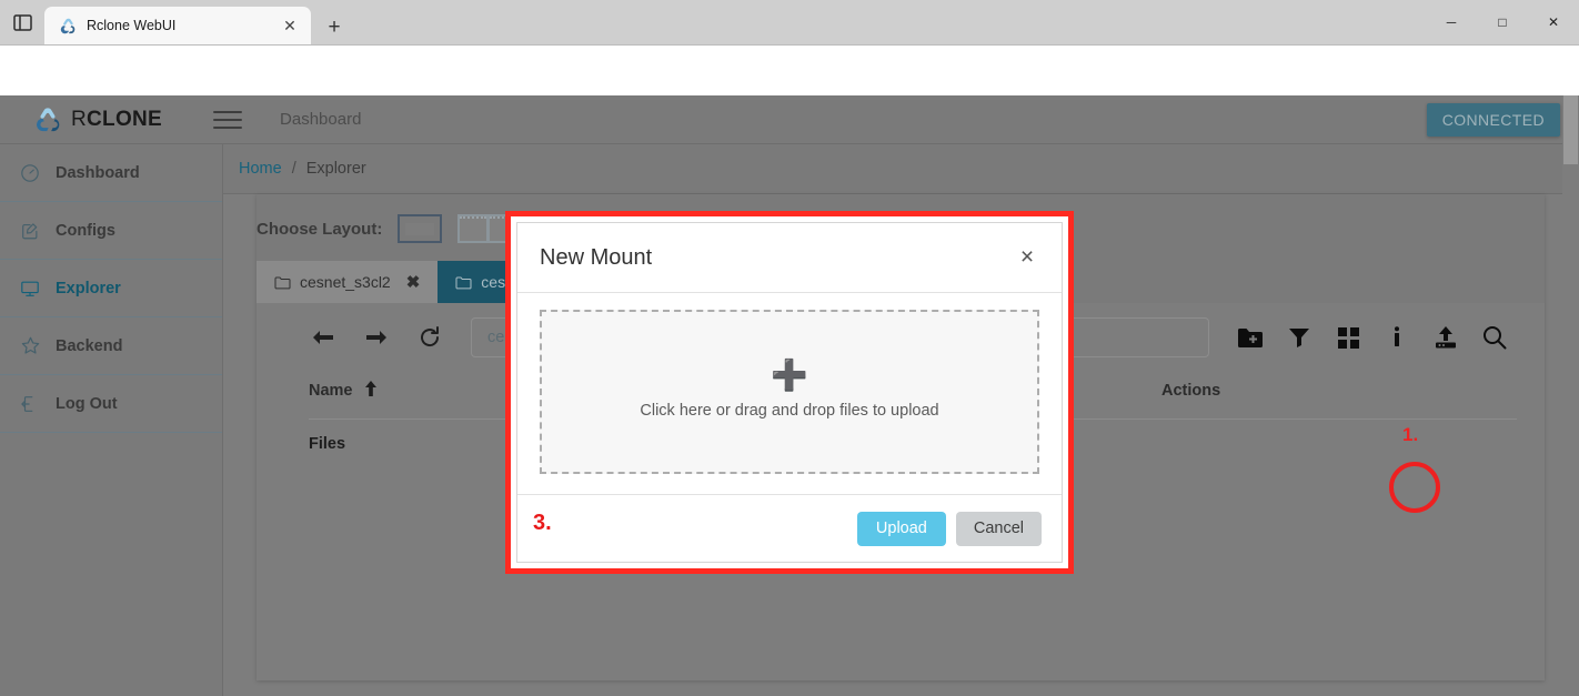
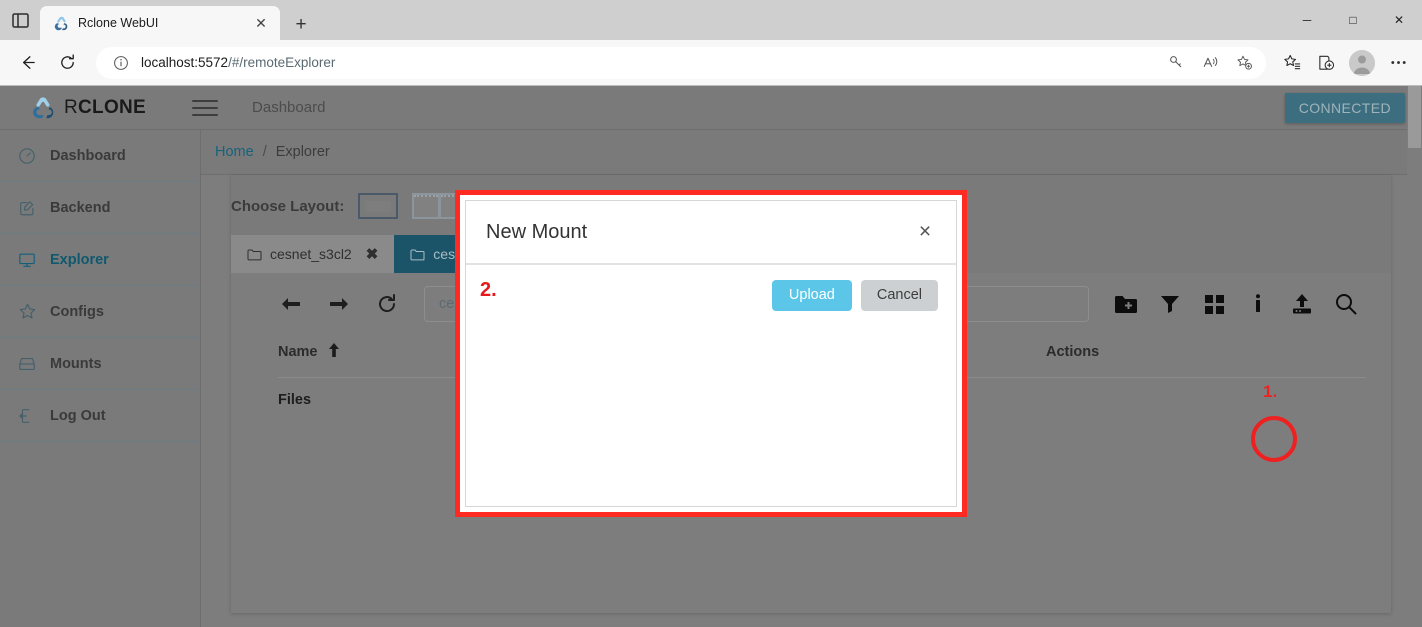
  Rclone WebUI
  ✕
  +
  ─
  □
  ✕
+ localhost:5572/#/remoteExplorer
  RCLONE
  Dashboard
  CONNECTED
  Dashboard
- Configs
+ Backend
  Explorer
- Backend
+ Configs
+ Mounts
  Log Out
  Home
  /
  Explorer
  Choose Layout:
  cesnet_s3cl2
  ✖
  ces
  Name
  Actions
  Files
  1.
  New Mount
  ×
- ➕
- Click here or drag and drop files to upload
- 3.
+ 2.
  Upload
  Cancel
